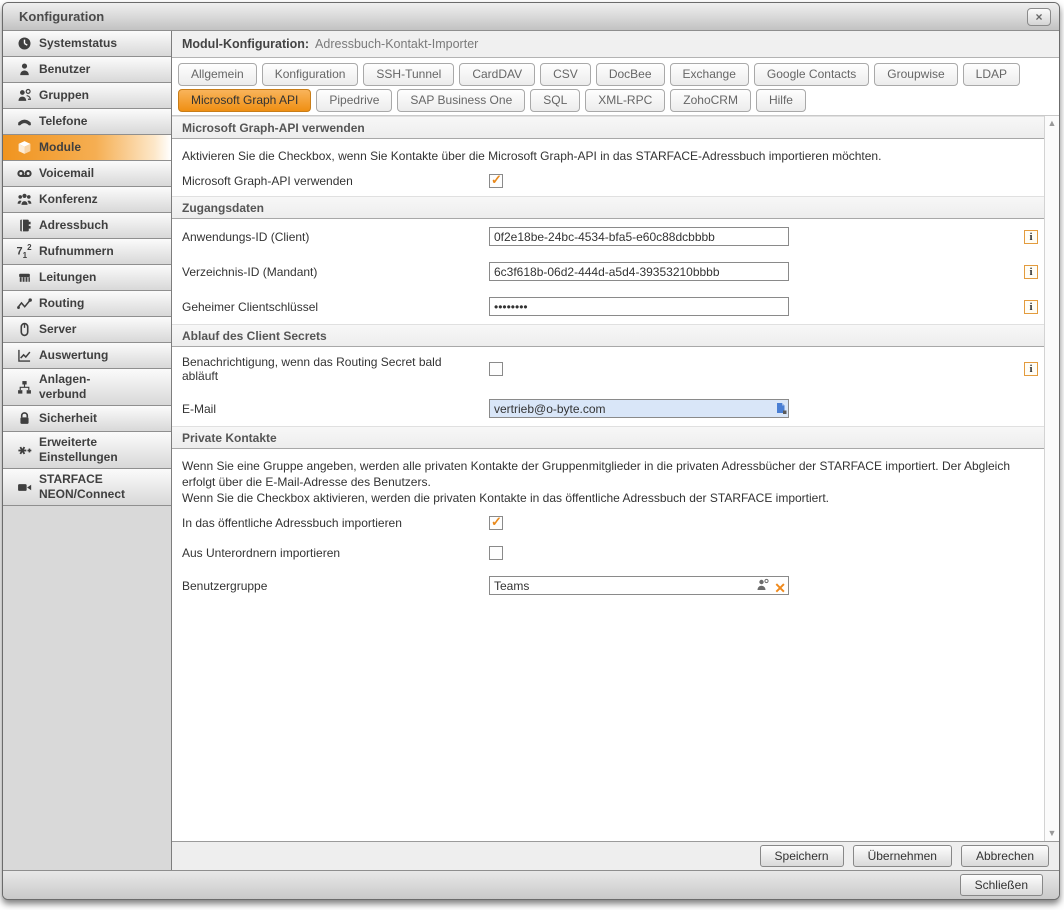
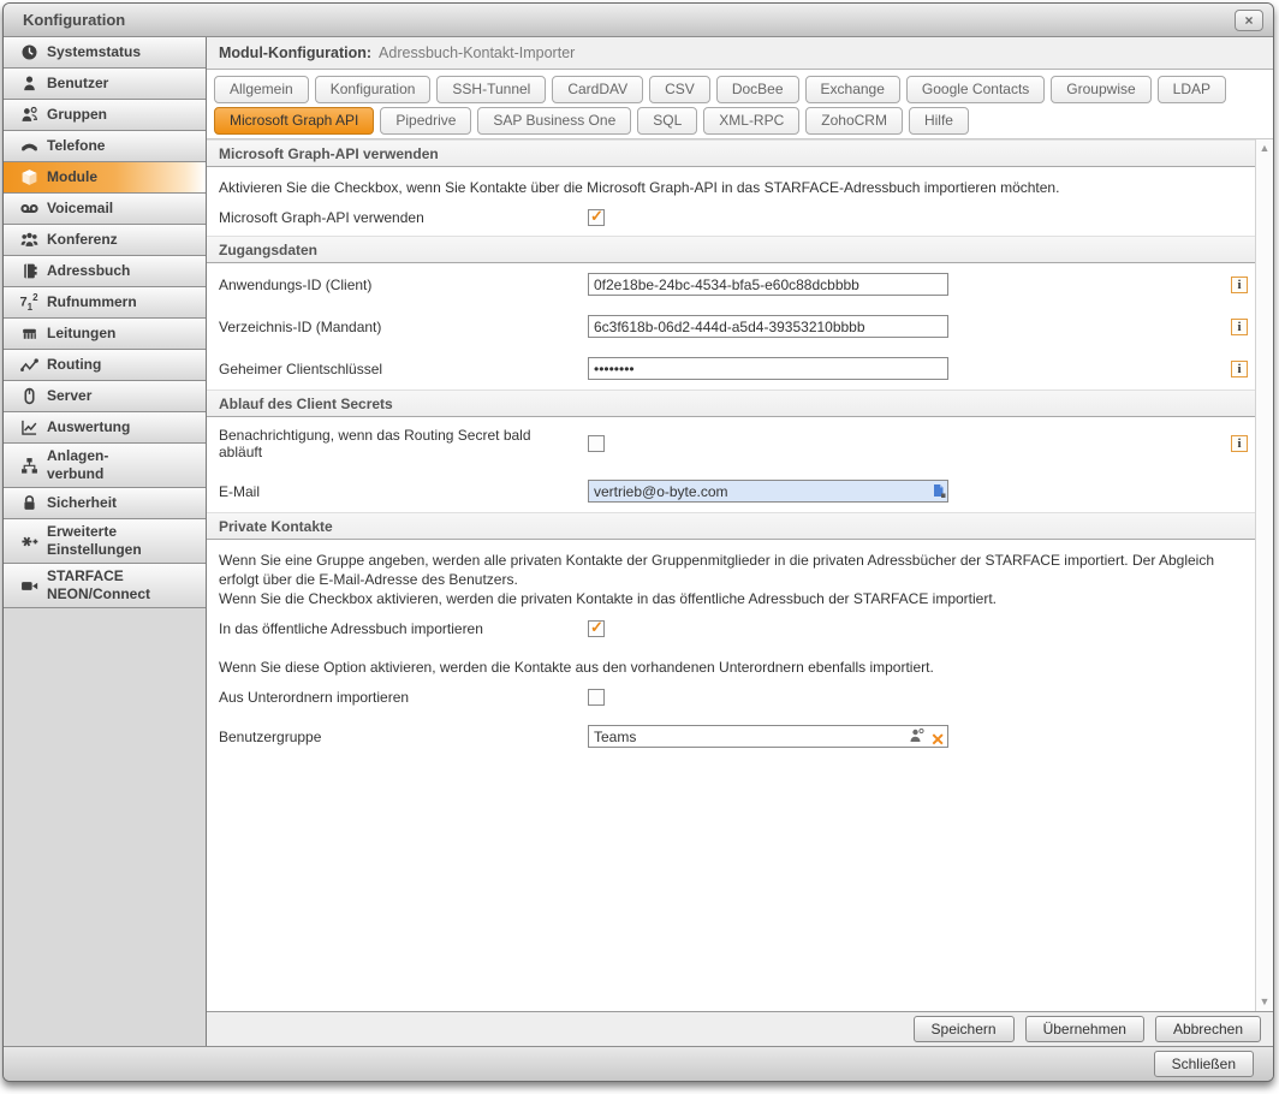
  Konfiguration
  ×
  Systemstatus
  Benutzer
  Gruppen
  Telefone
  Module
  Voicemail
  Konferenz
  Adressbuch
  712
  Rufnummern
  Leitungen
  Routing
  Server
  Auswertung
  Anlagen-
  verbund
  Sicherheit
  Erweiterte
  Einstellungen
  STARFACE
  NEON/Connect
  Modul-Konfiguration:
  Adressbuch-Kontakt-Importer
  Allgemein
  Konfiguration
  SSH-Tunnel
  CardDAV
  CSV
  DocBee
  Exchange
  Google Contacts
  Groupwise
  LDAP
  Microsoft Graph API
  Pipedrive
  SAP Business One
  SQL
  XML-RPC
  ZohoCRM
  Hilfe
  Microsoft Graph-API verwenden
  Aktivieren Sie die Checkbox, wenn Sie Kontakte über die Microsoft Graph-API in das STARFACE-Adressbuch importieren möchten.
  Microsoft Graph-API verwenden
  Zugangsdaten
  Anwendungs-ID (Client)
  0f2e18be-24bc-4534-bfa5-e60c88dcbbbb
  i
  Verzeichnis-ID (Mandant)
  6c3f618b-06d2-444d-a5d4-39353210bbbb
  i
  Geheimer Clientschlüssel
  ••••••••
  i
  Ablauf des Client Secrets
  Benachrichtigung, wenn das Routing Secret bald abläuft
  i
  E-Mail
  vertrieb@o-byte.com
  Private Kontakte
  Wenn Sie eine Gruppe angeben, werden alle privaten Kontakte der Gruppenmitglieder in die privaten Adressbücher der STARFACE importiert. Der Abgleich erfolgt über die E-Mail-Adresse des Benutzers.
  Wenn Sie die Checkbox aktivieren, werden die privaten Kontakte in das öffentliche Adressbuch der STARFACE importiert.
  In das öffentliche Adressbuch importieren
+ Wenn Sie diese Option aktivieren, werden die Kontakte aus den vorhandenen Unterordnern ebenfalls importiert.
  Aus Unterordnern importieren
  Benutzergruppe
  Teams
  ✕
  ▲
  ▼
  Speichern
  Übernehmen
  Abbrechen
  Schließen
